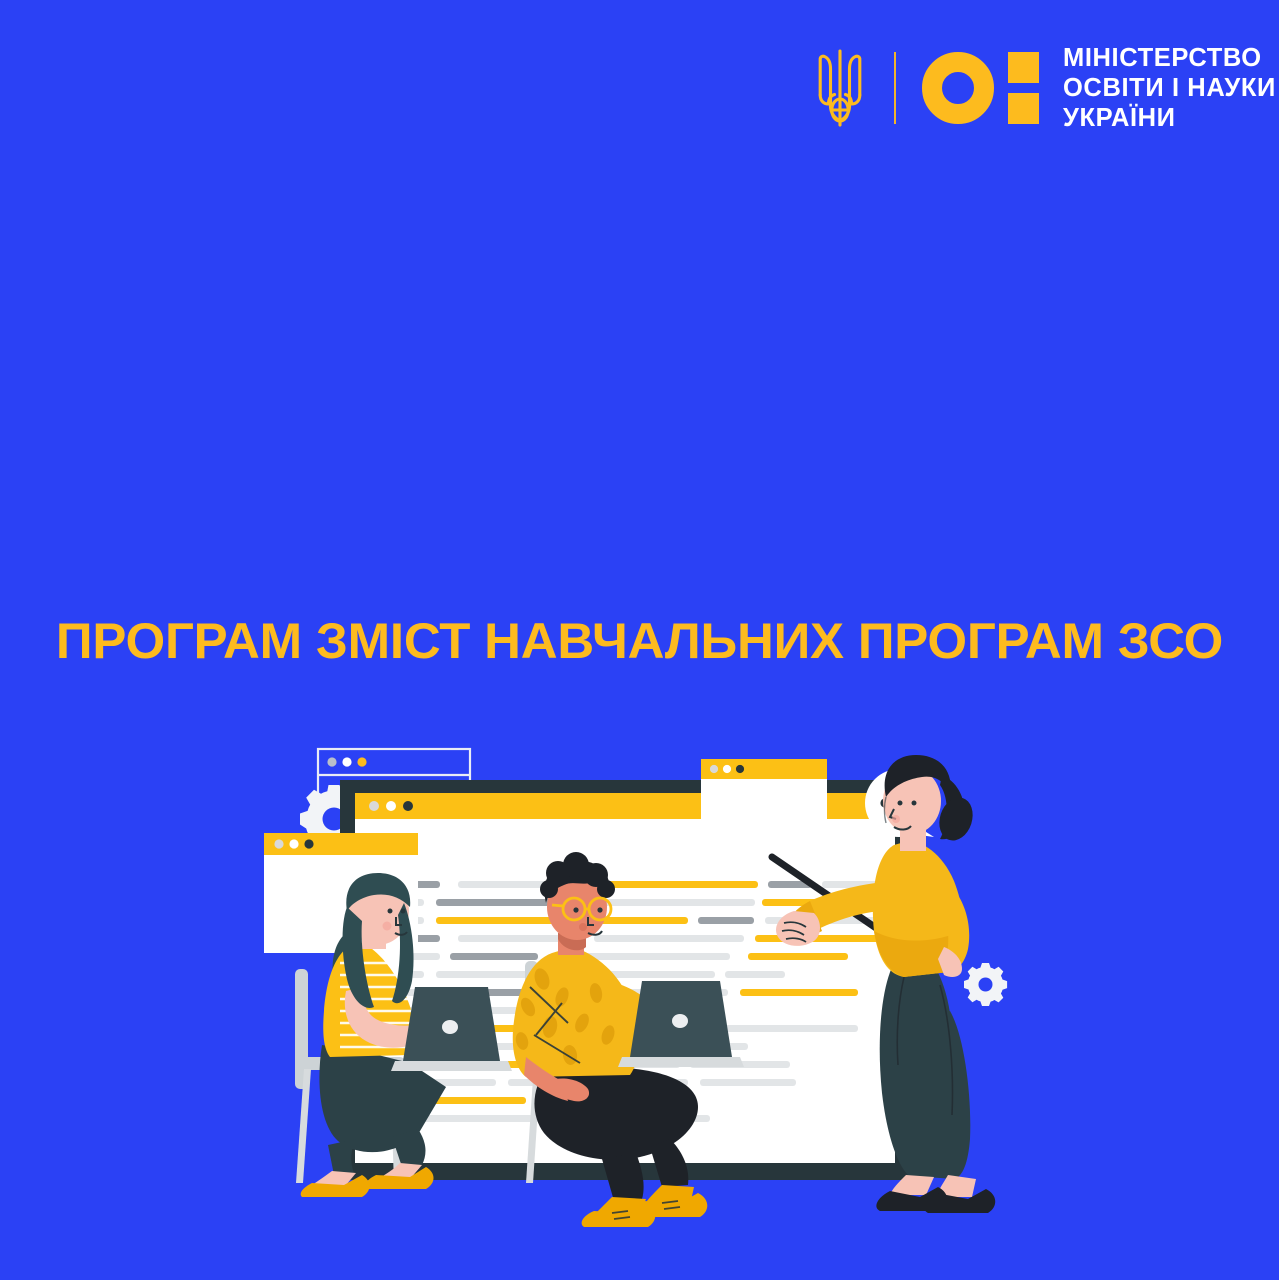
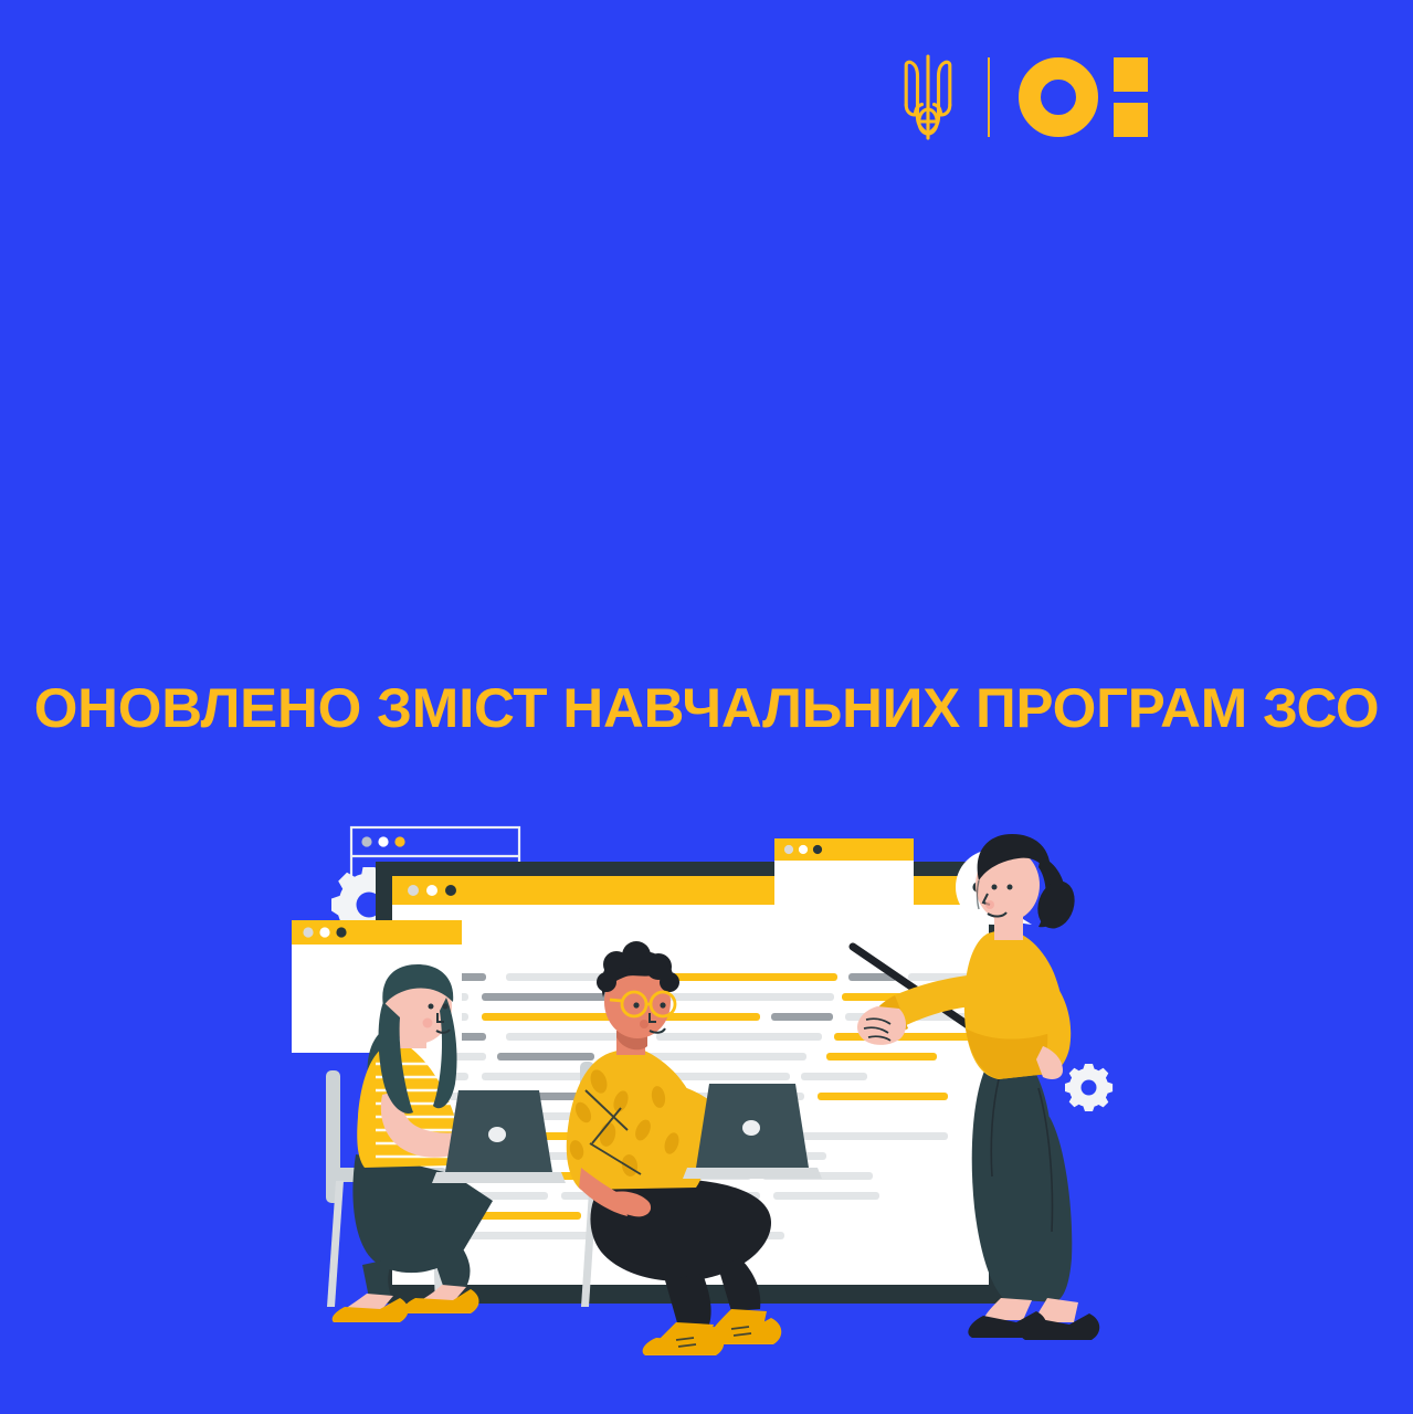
- МІНІСТЕРСТВО
- ОСВІТИ І НАУКИ
- УКРАЇНИ
- ПРОГРАМ ЗМІСТ НАВЧАЛЬНИХ ПРОГРАМ ЗСО
+ ОНОВЛЕНО ЗМІСТ НАВЧАЛЬНИХ ПРОГРАМ ЗСО
